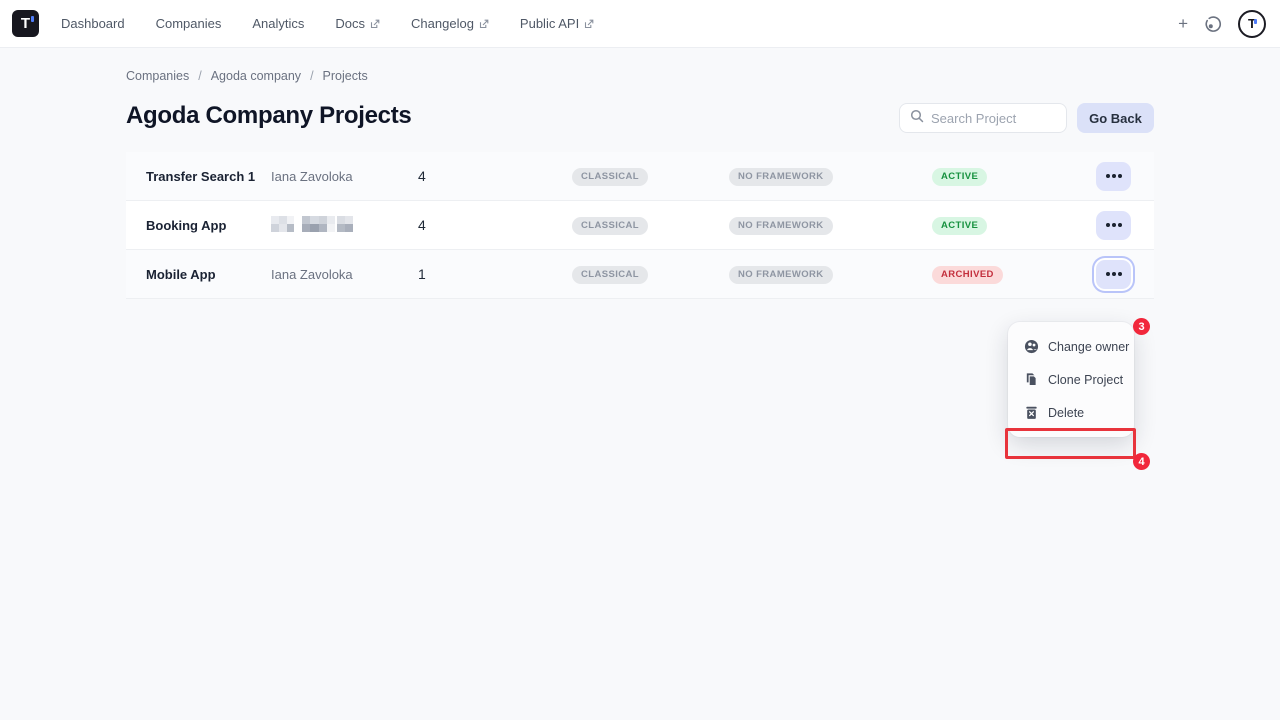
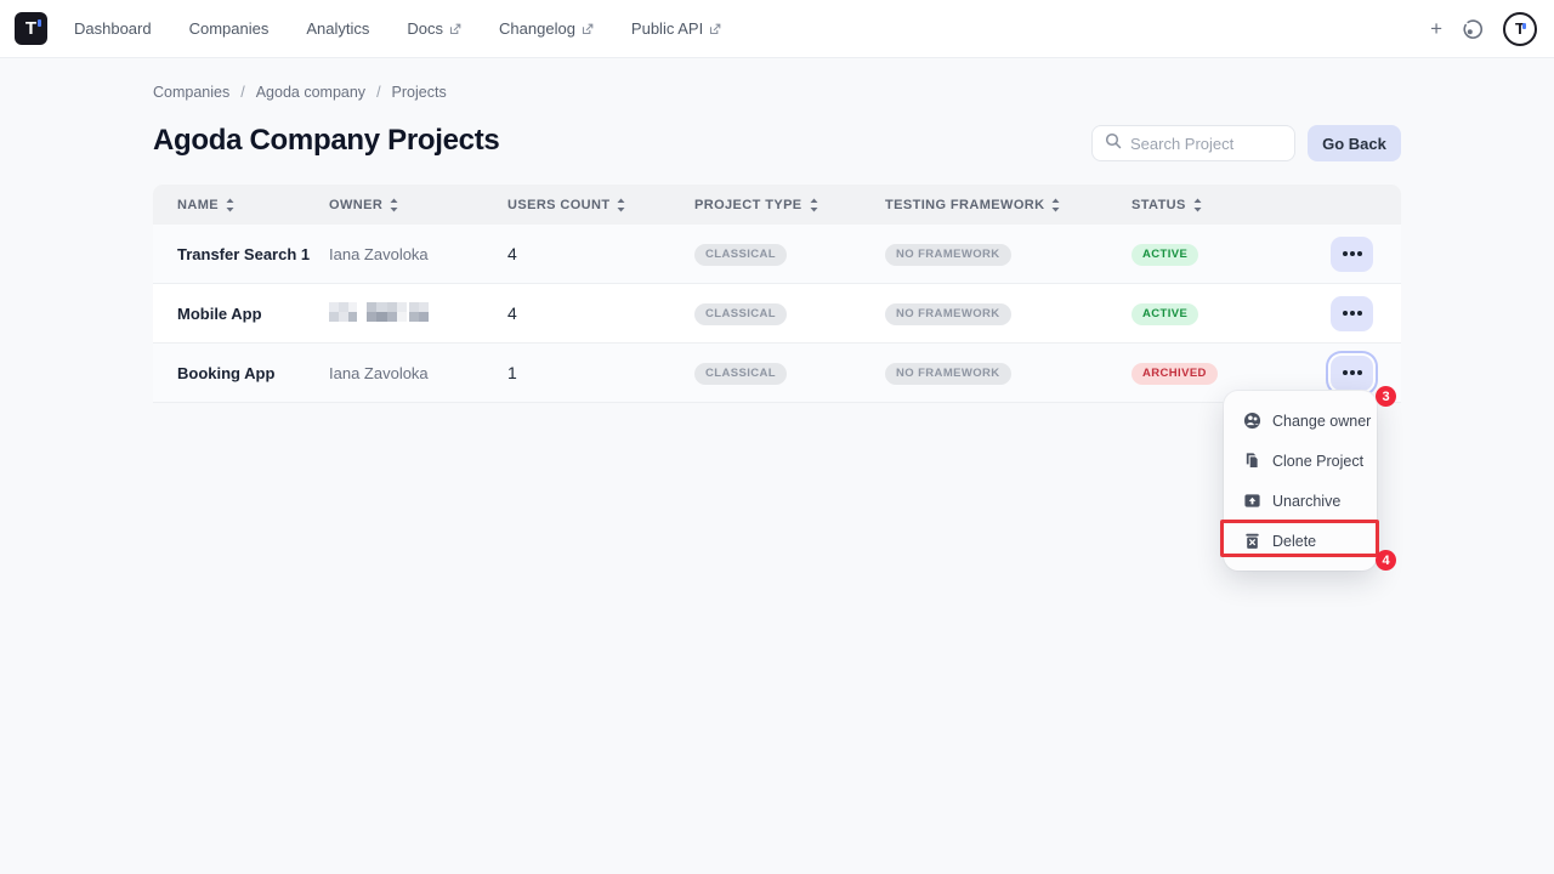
  T
  Dashboard
  Companies
  Analytics
  Docs
  Changelog
  Public API
  +
  T
  Companies
  /
  Agoda company
  /
  Projects
  Agoda Company Projects
  Search Project
  Go Back
+ NAME
+ OWNER
+ USERS COUNT
+ PROJECT TYPE
+ TESTING FRAMEWORK
+ STATUS
  Transfer Search 1
  Iana Zavoloka
  4
  CLASSICAL
  NO FRAMEWORK
  ACTIVE
- Booking App
+ Mobile App
  4
  CLASSICAL
  NO FRAMEWORK
  ACTIVE
- Mobile App
+ Booking App
  Iana Zavoloka
  1
  CLASSICAL
  NO FRAMEWORK
  ARCHIVED
  Change owner
  Clone Project
+ Unarchive
  Delete
  3
  4
